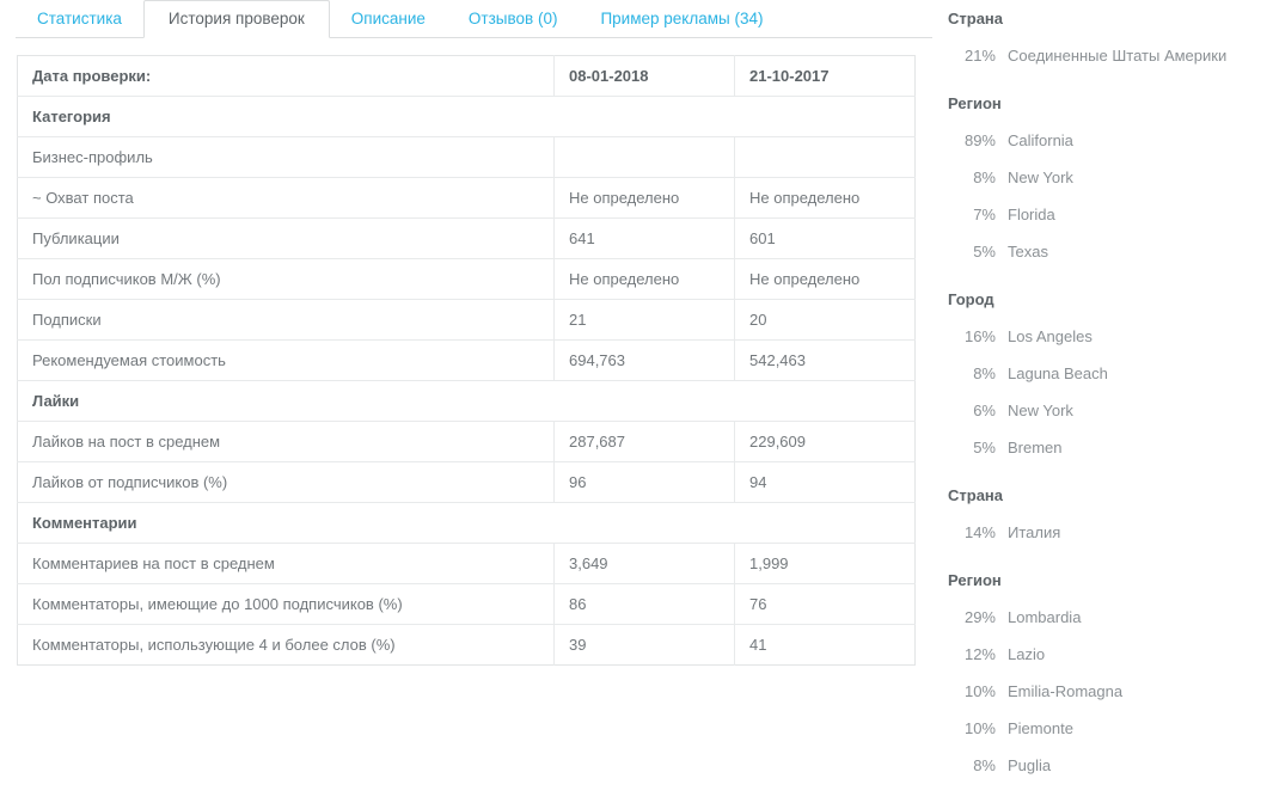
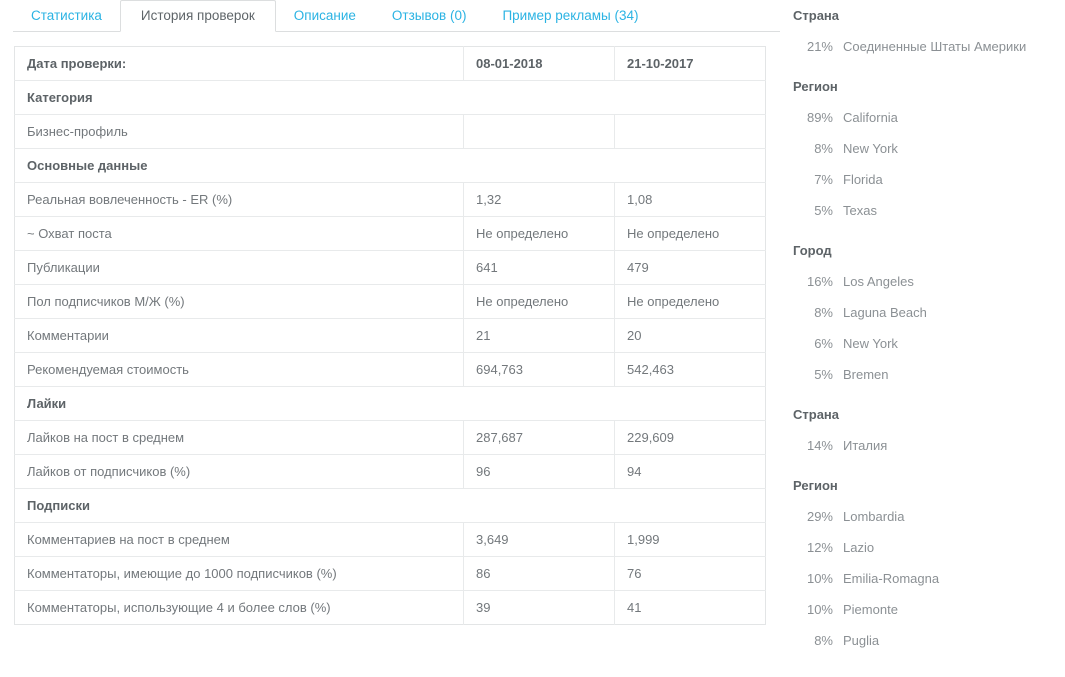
  Статистика
  История проверок
  Описание
  Отзывов (0)
  Пример рекламы (34)
  Дата проверки:	08-01-2018	21-10-2017
  Категория
  Бизнес-профиль
+ Основные данные
+ Реальная вовлеченность - ER (%)	1,32	1,08
  ~ Охват поста	Не определено	Не определено
- Публикации	641	601
+ Публикации	641	479
  Пол подписчиков М/Ж (%)	Не определено	Не определено
- Подписки	21	20
+ Комментарии	21	20
  Рекомендуемая стоимость	694,763	542,463
  Лайки
  Лайков на пост в среднем	287,687	229,609
  Лайков от подписчиков (%)	96	94
- Комментарии
+ Подписки
  Комментариев на пост в среднем	3,649	1,999
  Комментаторы, имеющие до 1000 подписчиков (%)	86	76
  Комментаторы, использующие 4 и более слов (%)	39	41
  Страна
  21%
  Соединенные Штаты Америки
  Регион
  89%
  California
  8%
  New York
  7%
  Florida
  5%
  Texas
  Город
  16%
  Los Angeles
  8%
  Laguna Beach
  6%
  New York
  5%
  Bremen
  Страна
  14%
  Италия
  Регион
  29%
  Lombardia
  12%
  Lazio
  10%
  Emilia-Romagna
  10%
  Piemonte
  8%
  Puglia
